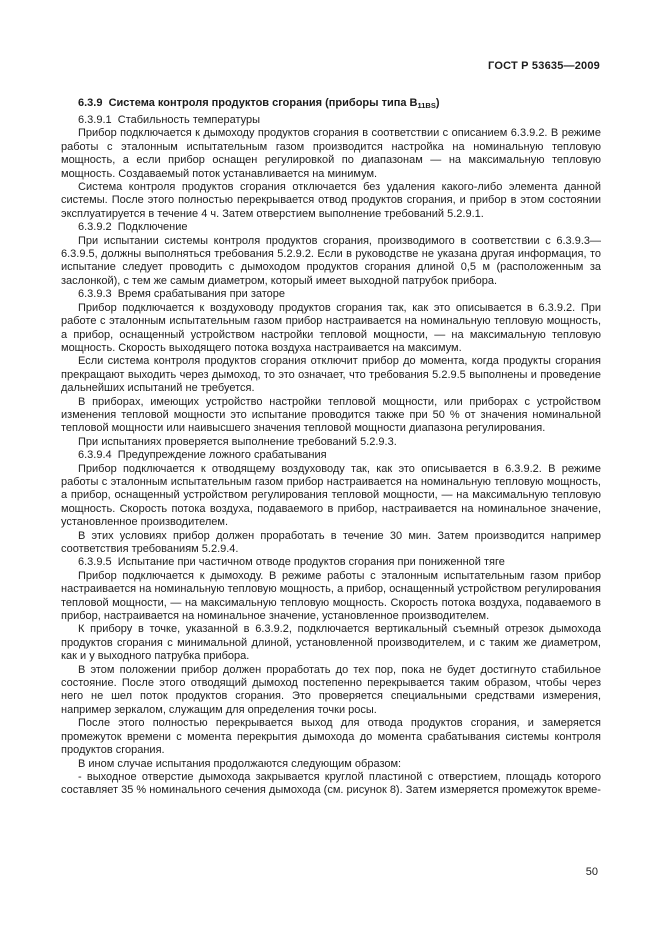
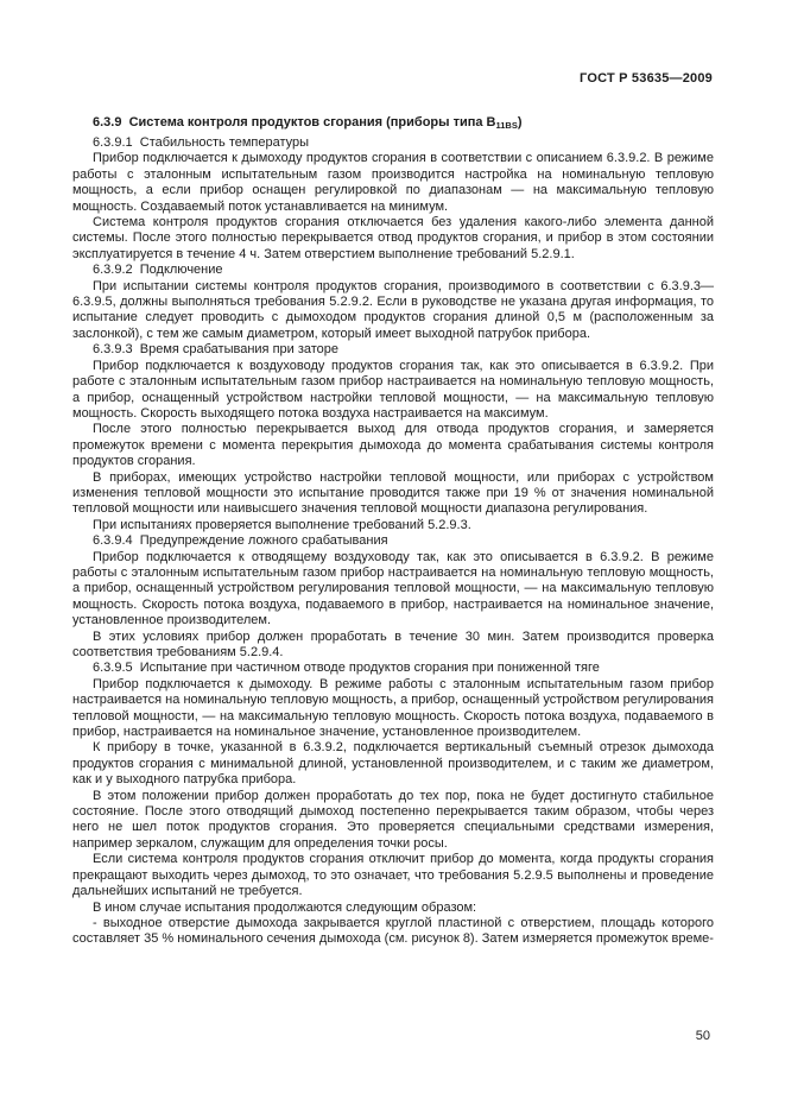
  ГОСТ Р 53635—2009
  6.3.9 Система контроля продуктов сгорания (приборы типа B11BS)
  6.3.9.1 Стабильность температуры
  Прибор подключается к дымоходу продуктов сгорания в соответствии с описанием 6.3.9.2. В режиме работы с эталонным испытательным газом производится настройка на номинальную тепловую мощность, а если прибор оснащен регулировкой по диапазонам — на максимальную тепловую мощность. Создаваемый поток устанавливается на минимум.
  Система контроля продуктов сгорания отключается без удаления какого-либо элемента данной системы. После этого полностью перекрывается отвод продуктов сгорания, и прибор в этом состоянии эксплуатируется в течение 4 ч. Затем отверстием выполнение требований 5.2.9.1.
  6.3.9.2 Подключение
  При испытании системы контроля продуктов сгорания, производимого в соответствии с 6.3.9.3—6.3.9.5, должны выполняться требования 5.2.9.2. Если в руководстве не указана другая информация, то испытание следует проводить с дымоходом продуктов сгорания длиной 0,5 м (расположенным за заслонкой), с тем же самым диаметром, который имеет выходной патрубок прибора.
  6.3.9.3 Время срабатывания при заторе
  Прибор подключается к воздуховоду продуктов сгорания так, как это описывается в 6.3.9.2. При работе с эталонным испытательным газом прибор настраивается на номинальную тепловую мощность, а прибор, оснащенный устройством настройки тепловой мощности, — на максимальную тепловую мощность. Скорость выходящего потока воздуха настраивается на максимум.
- Если система контроля продуктов сгорания отключит прибор до момента, когда продукты сгорания прекращают выходить через дымоход, то это означает, что требования 5.2.9.5 выполнены и проведение дальнейших испытаний не требуется.
+ После этого полностью перекрывается выход для отвода продуктов сгорания, и замеряется промежуток времени с момента перекрытия дымохода до момента срабатывания системы контроля продуктов сгорания.
- В приборах, имеющих устройство настройки тепловой мощности, или приборах с устройством изменения тепловой мощности это испытание проводится также при 50 % от значения номинальной тепловой мощности или наивысшего значения тепловой мощности диапазона регулирования.
+ В приборах, имеющих устройство настройки тепловой мощности, или приборах с устройством изменения тепловой мощности это испытание проводится также при 19 % от значения номинальной тепловой мощности или наивысшего значения тепловой мощности диапазона регулирования.
  При испытаниях проверяется выполнение требований 5.2.9.3.
  6.3.9.4 Предупреждение ложного срабатывания
  Прибор подключается к отводящему воздуховоду так, как это описывается в 6.3.9.2. В режиме работы с эталонным испытательным газом прибор настраивается на номинальную тепловую мощность, а прибор, оснащенный устройством регулирования тепловой мощности, — на максимальную тепловую мощность. Скорость потока воздуха, подаваемого в прибор, настраивается на номинальное значение, установленное производителем.
- В этих условиях прибор должен проработать в течение 30 мин. Затем производится например соответствия требованиям 5.2.9.4.
+ В этих условиях прибор должен проработать в течение 30 мин. Затем производится проверка соответствия требованиям 5.2.9.4.
  6.3.9.5 Испытание при частичном отводе продуктов сгорания при пониженной тяге
  Прибор подключается к дымоходу. В режиме работы с эталонным испытательным газом прибор настраивается на номинальную тепловую мощность, а прибор, оснащенный устройством регулирования тепловой мощности, — на максимальную тепловую мощность. Скорость потока воздуха, подаваемого в прибор, настраивается на номинальное значение, установленное производителем.
  К прибору в точке, указанной в 6.3.9.2, подключается вертикальный съемный отрезок дымохода продуктов сгорания с минимальной длиной, установленной производителем, и с таким же диаметром, как и у выходного патрубка прибора.
  В этом положении прибор должен проработать до тех пор, пока не будет достигнуто стабильное состояние. После этого отводящий дымоход постепенно перекрывается таким образом, чтобы через него не шел поток продуктов сгорания. Это проверяется специальными средствами измерения, например зеркалом, служащим для определения точки росы.
- После этого полностью перекрывается выход для отвода продуктов сгорания, и замеряется промежуток времени с момента перекрытия дымохода до момента срабатывания системы контроля продуктов сгорания.
+ Если система контроля продуктов сгорания отключит прибор до момента, когда продукты сгорания прекращают выходить через дымоход, то это означает, что требования 5.2.9.5 выполнены и проведение дальнейших испытаний не требуется.
  В ином случае испытания продолжаются следующим образом:
  - выходное отверстие дымохода закрывается круглой пластиной с отверстием, площадь которого составляет 35 % номинального сечения дымохода (см. рисунок 8). Затем измеряется промежуток време-
  50
